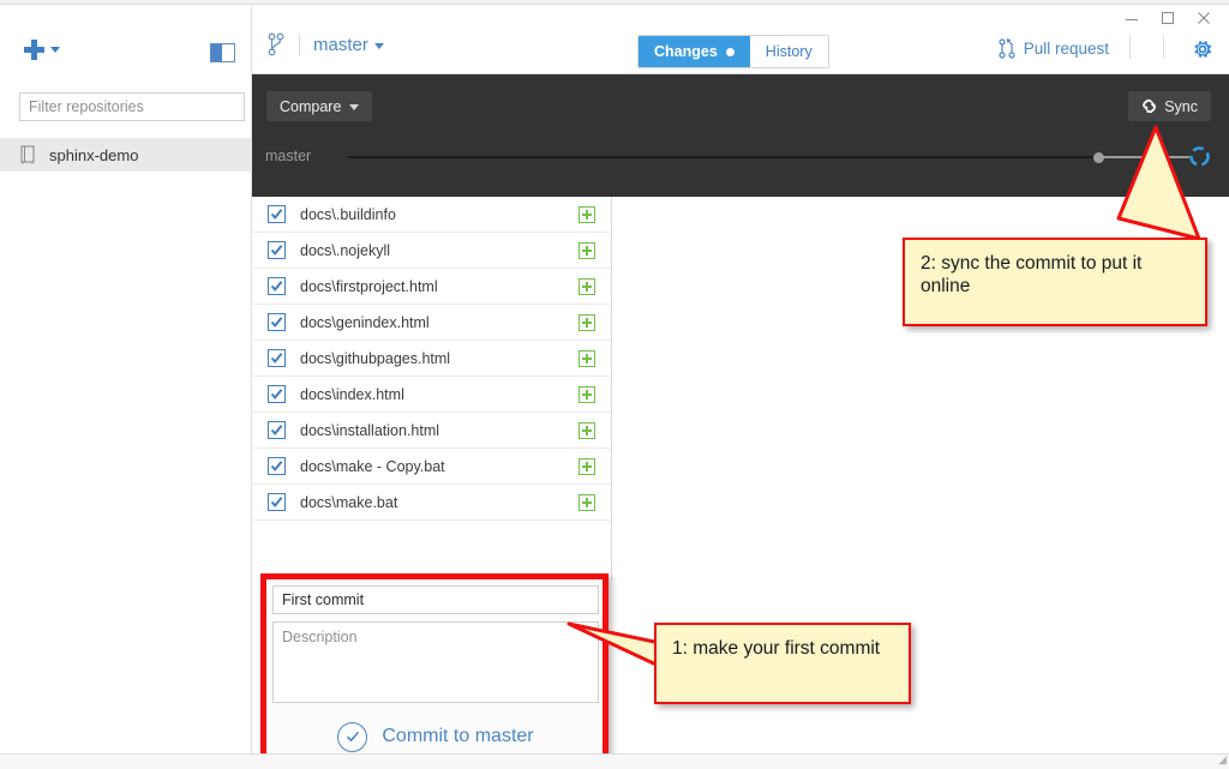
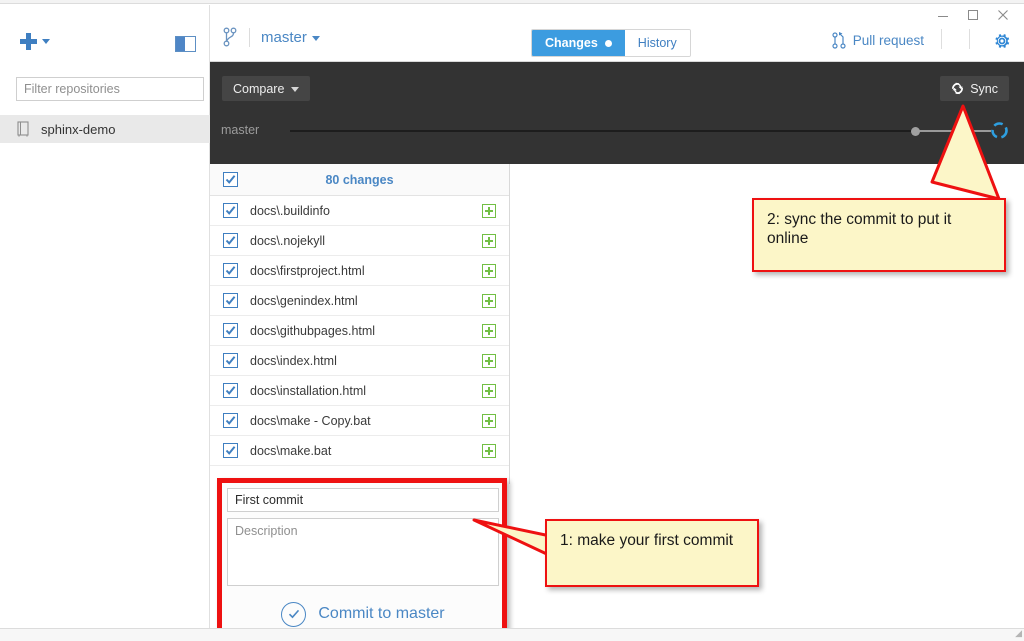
  Filter repositories
  sphinx-demo
  master
  Changes
  History
  Pull request
  Compare
  Sync
  master
+ 80 changes
  docs\.buildinfo
  docs\.nojekyll
  docs\firstproject.html
  docs\genindex.html
  docs\githubpages.html
  docs\index.html
  docs\installation.html
  docs\make - Copy.bat
  docs\make.bat
  First commit
  Description
  Commit to master
  2: sync the commit to put it online
  1: make your first commit
  ◢
